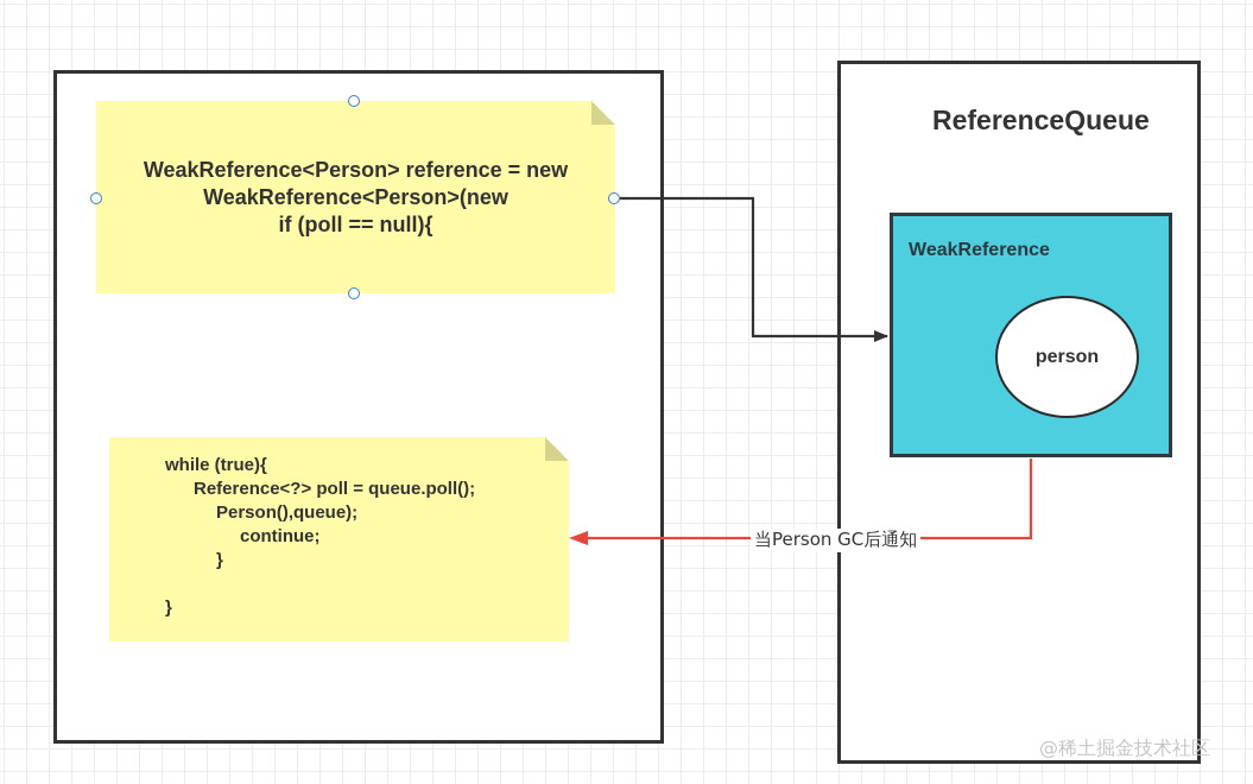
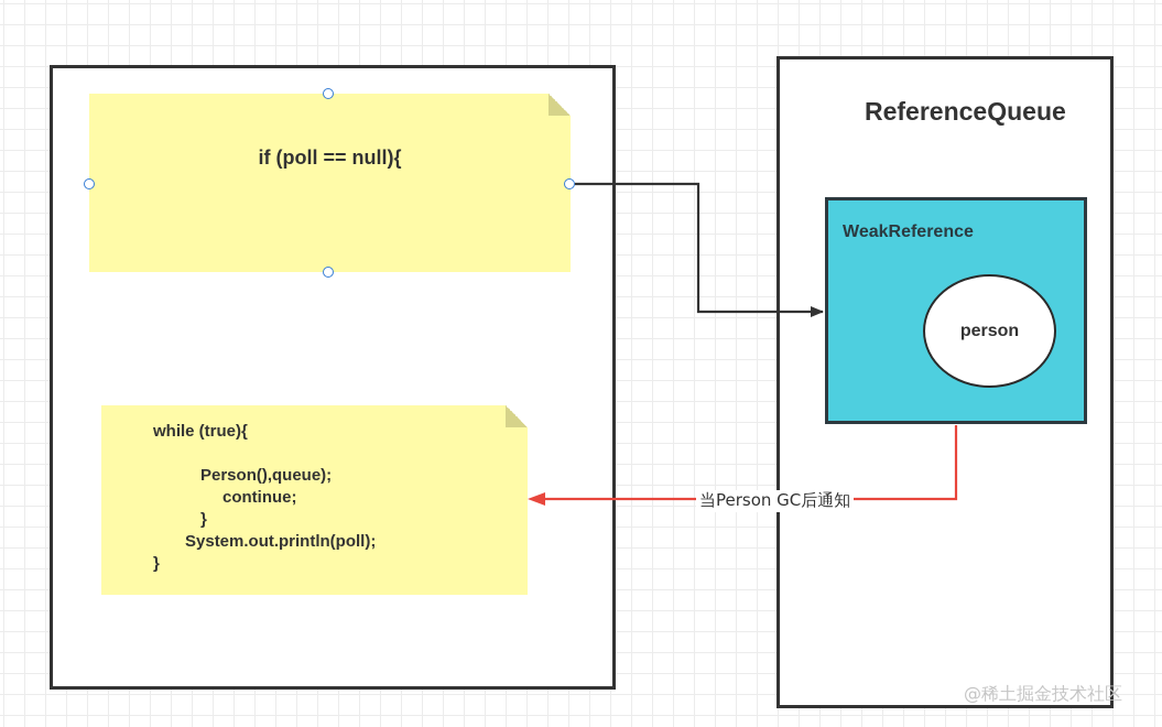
  ReferenceQueue
  WeakReference
  person
- WeakReference<Person> reference = new
- WeakReference<Person>(new
  if (poll == null){
  while (true){
- Reference<?> poll = queue.poll();
  Person(),queue);
  continue;
  }
+ System.out.println(poll);
  }
  当Person GC后通知
  @稀土掘金技术社区
